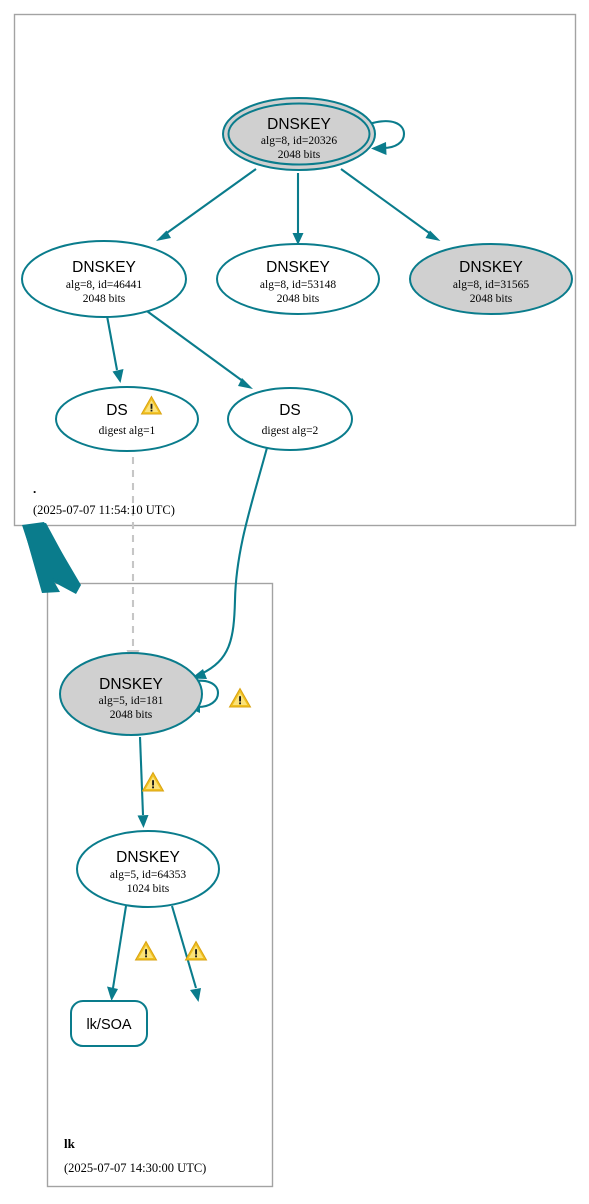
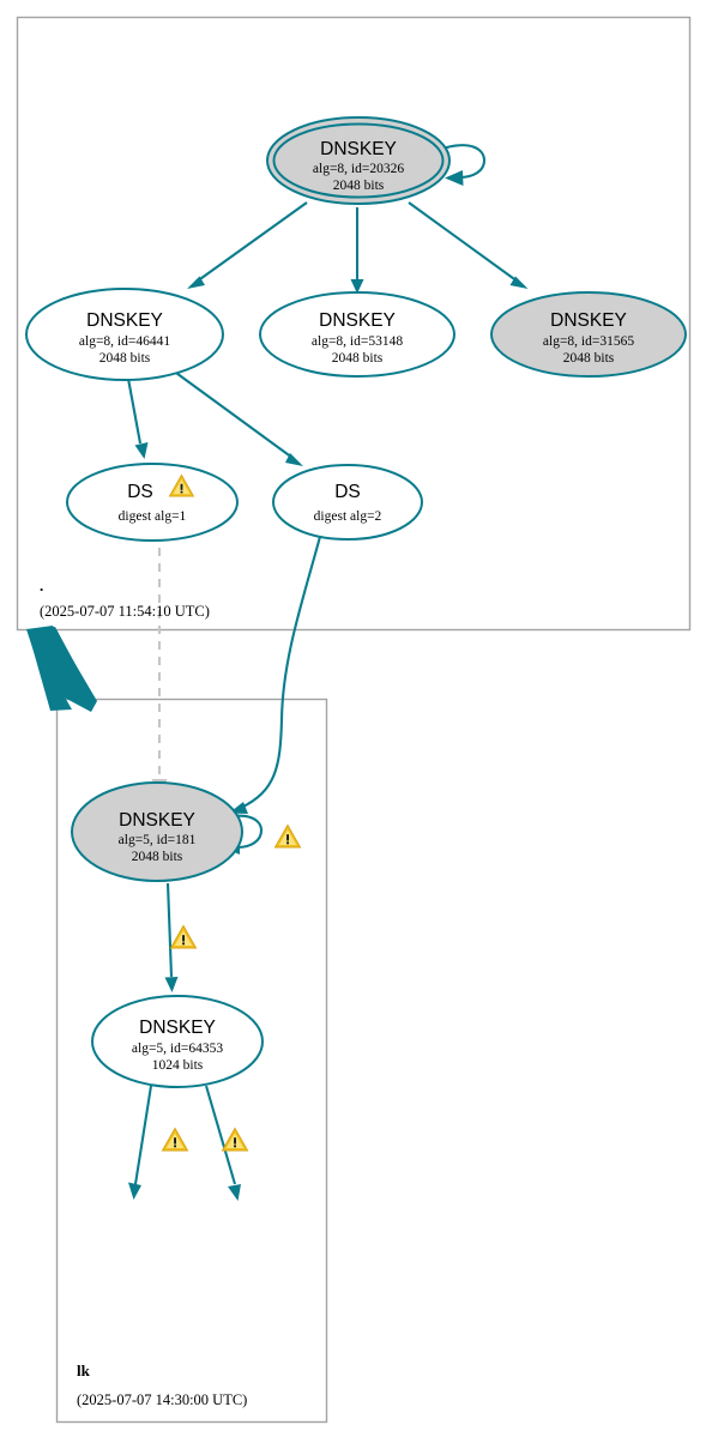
  DNSKEY
  alg=8, id=20326
  2048 bits
  DNSKEY
  alg=8, id=46441
  2048 bits
  DNSKEY
  alg=8, id=53148
  2048 bits
  DNSKEY
  alg=8, id=31565
  2048 bits
  DS
  digest alg=1
  DS
  digest alg=2
  .
  (2025-07-07 11:54:10 UTC)
  DNSKEY
  alg=5, id=181
  2048 bits
  DNSKEY
  alg=5, id=64353
  1024 bits
- lk/SOA
  lk
  (2025-07-07 14:30:00 UTC)
